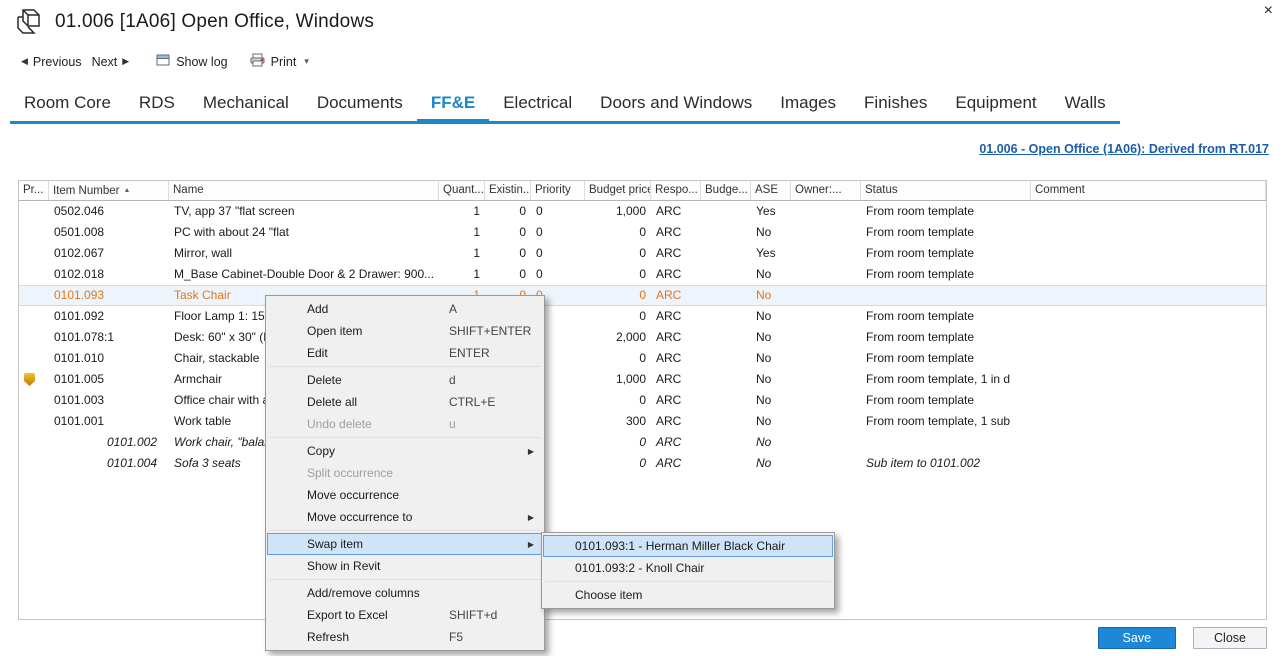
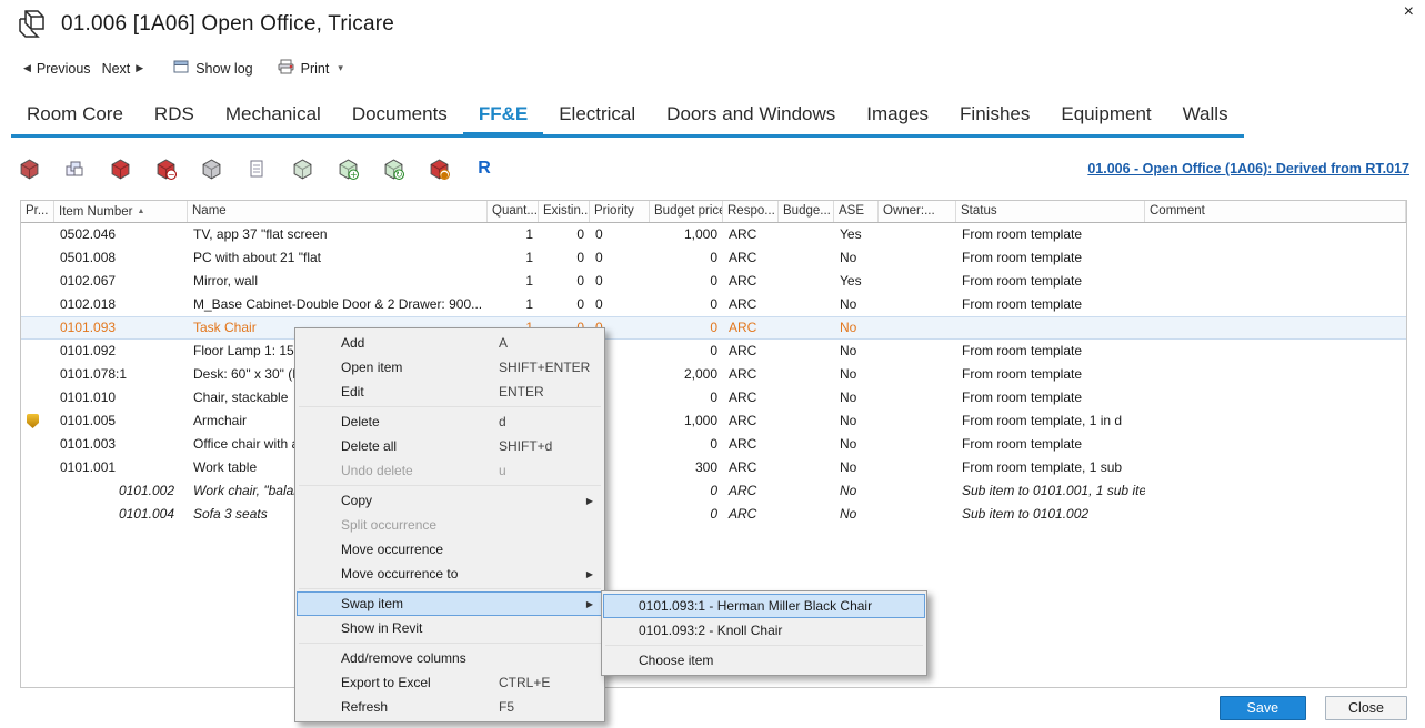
  ×
- 01.006 [1A06] Open Office, Windows
+ 01.006 [1A06] Open Office, Tricare
  ◀
  Previous
  Next
  ▶
  Show log
  Print
  ▾
  Room Core
  RDS
  Mechanical
  Documents
  FF&E
  Electrical
  Doors and Windows
  Images
  Finishes
  Equipment
  Walls
+ −
+ +
+ ↻
+ ●
+ R
  01.006 - Open Office (1A06): Derived from RT.017
  Pr...
  Item Number
  Name
  Quant...
  Existin...
  Priority
  Budget price
  Respo...
  Budge...
  ASE
  Owner:...
  Status
  Comment
  0502.046
  TV, app 37 "flat screen
  1
  0
  0
  1,000
  ARC
  Yes
  From room template
  0501.008
- PC with about 24 "flat
+ PC with about 21 "flat
  1
  0
  0
  0
  ARC
  No
  From room template
  0102.067
  Mirror, wall
  1
  0
  0
  0
  ARC
  Yes
  From room template
  0102.018
  M_Base Cabinet-Double Door & 2 Drawer: 900...
  1
  0
  0
  0
  ARC
  No
  From room template
  0101.093
  Task Chair
  0
  ARC
  No
  0101.092
  Floor Lamp 1: 15
  0
  ARC
  No
  From room template
  0101.078:1
  Desk: 60" x 30" (
  2,000
  ARC
  No
  From room template
  0101.010
  Chair, stackable
  0
  ARC
  No
  From room template
  0101.005
  Armchair
  1,000
  ARC
  No
  From room template, 1 in d
  0101.003
  Office chair with
  0
  ARC
  No
  From room template
  0101.001
  Work table
  300
  ARC
  No
  From room template, 1 sub
  0101.002
  Work chair, "bala
  0
  ARC
  No
+ Sub item to 0101.001, 1 sub ite
  0101.004
  Sofa 3 seats
  0
  ARC
  No
  Sub item to 0101.002
  Add
  A
  Open item
  SHIFT+ENTER
  Edit
  ENTER
  Delete
  d
  Delete all
- CTRL+E
+ SHIFT+d
  Undo delete
  u
  Copy
  ▶
  Split occurrence
  Move occurrence
  Move occurrence to
  ▶
  Swap item
  ▶
  Show in Revit
  Add/remove columns
  Export to Excel
- SHIFT+d
+ CTRL+E
  Refresh
  F5
  0101.093:1 - Herman Miller Black Chair
  0101.093:2 - Knoll Chair
  Choose item
  Save
  Close
